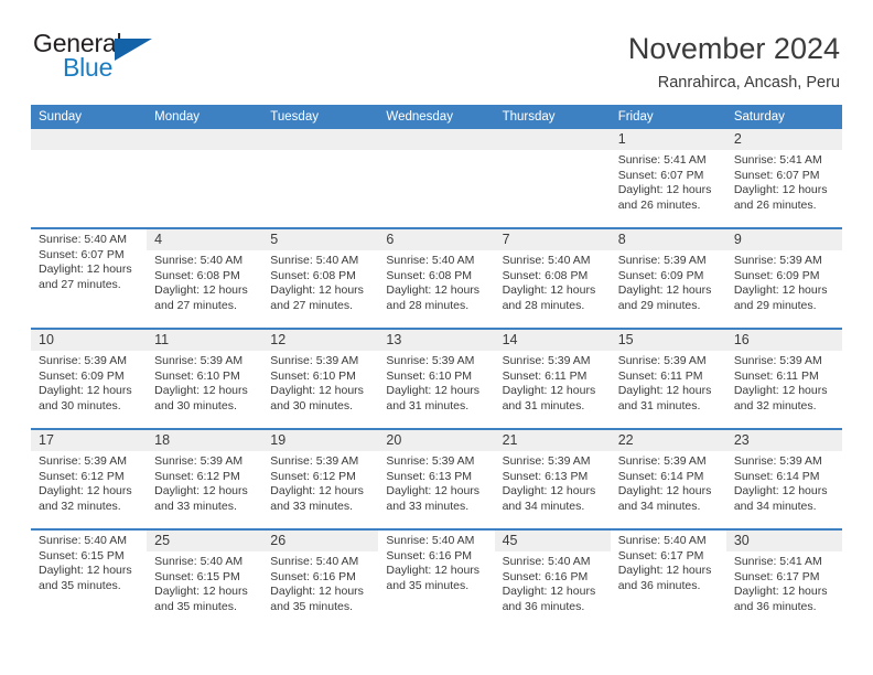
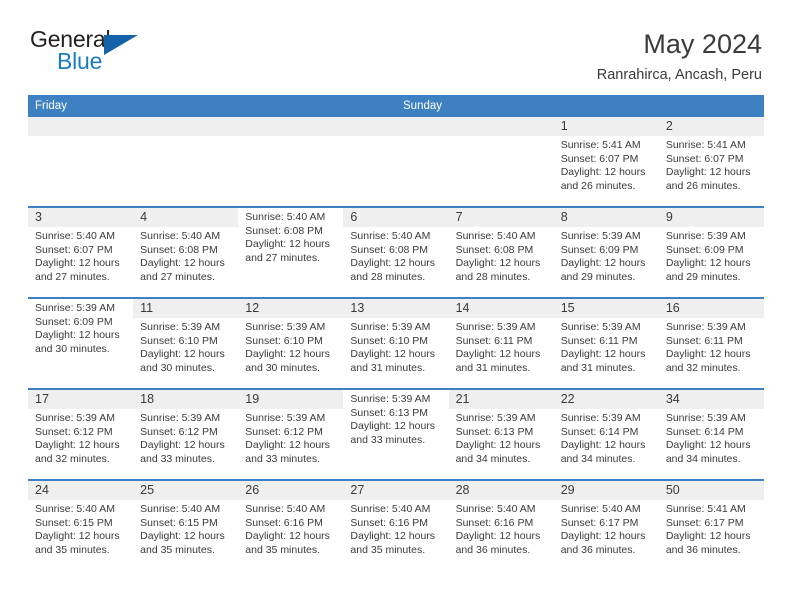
  General
  Blue
- November 2024
+ May 2024
  Ranrahirca, Ancash, Peru
- Sunday
+ Friday
- Monday
- Tuesday
- Wednesday
- Thursday
- Friday
+ Sunday
- Saturday
  1
  Sunrise: 5:41 AM
  Sunset: 6:07 PM
  Daylight: 12 hours
  and 26 minutes.
  2
  Sunrise: 5:41 AM
  Sunset: 6:07 PM
  Daylight: 12 hours
  and 26 minutes.
+ 3
  Sunrise: 5:40 AM
  Sunset: 6:07 PM
  Daylight: 12 hours
  and 27 minutes.
  4
  Sunrise: 5:40 AM
  Sunset: 6:08 PM
  Daylight: 12 hours
  and 27 minutes.
- 5
  Sunrise: 5:40 AM
  Sunset: 6:08 PM
  Daylight: 12 hours
  and 27 minutes.
  6
  Sunrise: 5:40 AM
  Sunset: 6:08 PM
  Daylight: 12 hours
  and 28 minutes.
  7
  Sunrise: 5:40 AM
  Sunset: 6:08 PM
  Daylight: 12 hours
  and 28 minutes.
  8
  Sunrise: 5:39 AM
  Sunset: 6:09 PM
  Daylight: 12 hours
  and 29 minutes.
  9
  Sunrise: 5:39 AM
  Sunset: 6:09 PM
  Daylight: 12 hours
  and 29 minutes.
- 10
  Sunrise: 5:39 AM
  Sunset: 6:09 PM
  Daylight: 12 hours
  and 30 minutes.
  11
  Sunrise: 5:39 AM
  Sunset: 6:10 PM
  Daylight: 12 hours
  and 30 minutes.
  12
  Sunrise: 5:39 AM
  Sunset: 6:10 PM
  Daylight: 12 hours
  and 30 minutes.
  13
  Sunrise: 5:39 AM
  Sunset: 6:10 PM
  Daylight: 12 hours
  and 31 minutes.
  14
  Sunrise: 5:39 AM
  Sunset: 6:11 PM
  Daylight: 12 hours
  and 31 minutes.
  15
  Sunrise: 5:39 AM
  Sunset: 6:11 PM
  Daylight: 12 hours
  and 31 minutes.
  16
  Sunrise: 5:39 AM
  Sunset: 6:11 PM
  Daylight: 12 hours
  and 32 minutes.
  17
  Sunrise: 5:39 AM
  Sunset: 6:12 PM
  Daylight: 12 hours
  and 32 minutes.
  18
  Sunrise: 5:39 AM
  Sunset: 6:12 PM
  Daylight: 12 hours
  and 33 minutes.
  19
  Sunrise: 5:39 AM
  Sunset: 6:12 PM
  Daylight: 12 hours
  and 33 minutes.
- 20
  Sunrise: 5:39 AM
  Sunset: 6:13 PM
  Daylight: 12 hours
  and 33 minutes.
  21
  Sunrise: 5:39 AM
  Sunset: 6:13 PM
  Daylight: 12 hours
  and 34 minutes.
  22
  Sunrise: 5:39 AM
  Sunset: 6:14 PM
  Daylight: 12 hours
  and 34 minutes.
- 23
+ 34
  Sunrise: 5:39 AM
  Sunset: 6:14 PM
  Daylight: 12 hours
  and 34 minutes.
+ 24
  Sunrise: 5:40 AM
  Sunset: 6:15 PM
  Daylight: 12 hours
  and 35 minutes.
  25
  Sunrise: 5:40 AM
  Sunset: 6:15 PM
  Daylight: 12 hours
  and 35 minutes.
  26
  Sunrise: 5:40 AM
  Sunset: 6:16 PM
  Daylight: 12 hours
  and 35 minutes.
+ 27
  Sunrise: 5:40 AM
  Sunset: 6:16 PM
  Daylight: 12 hours
  and 35 minutes.
- 45
+ 28
  Sunrise: 5:40 AM
  Sunset: 6:16 PM
  Daylight: 12 hours
  and 36 minutes.
+ 29
  Sunrise: 5:40 AM
  Sunset: 6:17 PM
  Daylight: 12 hours
  and 36 minutes.
- 30
+ 50
  Sunrise: 5:41 AM
  Sunset: 6:17 PM
  Daylight: 12 hours
  and 36 minutes.
